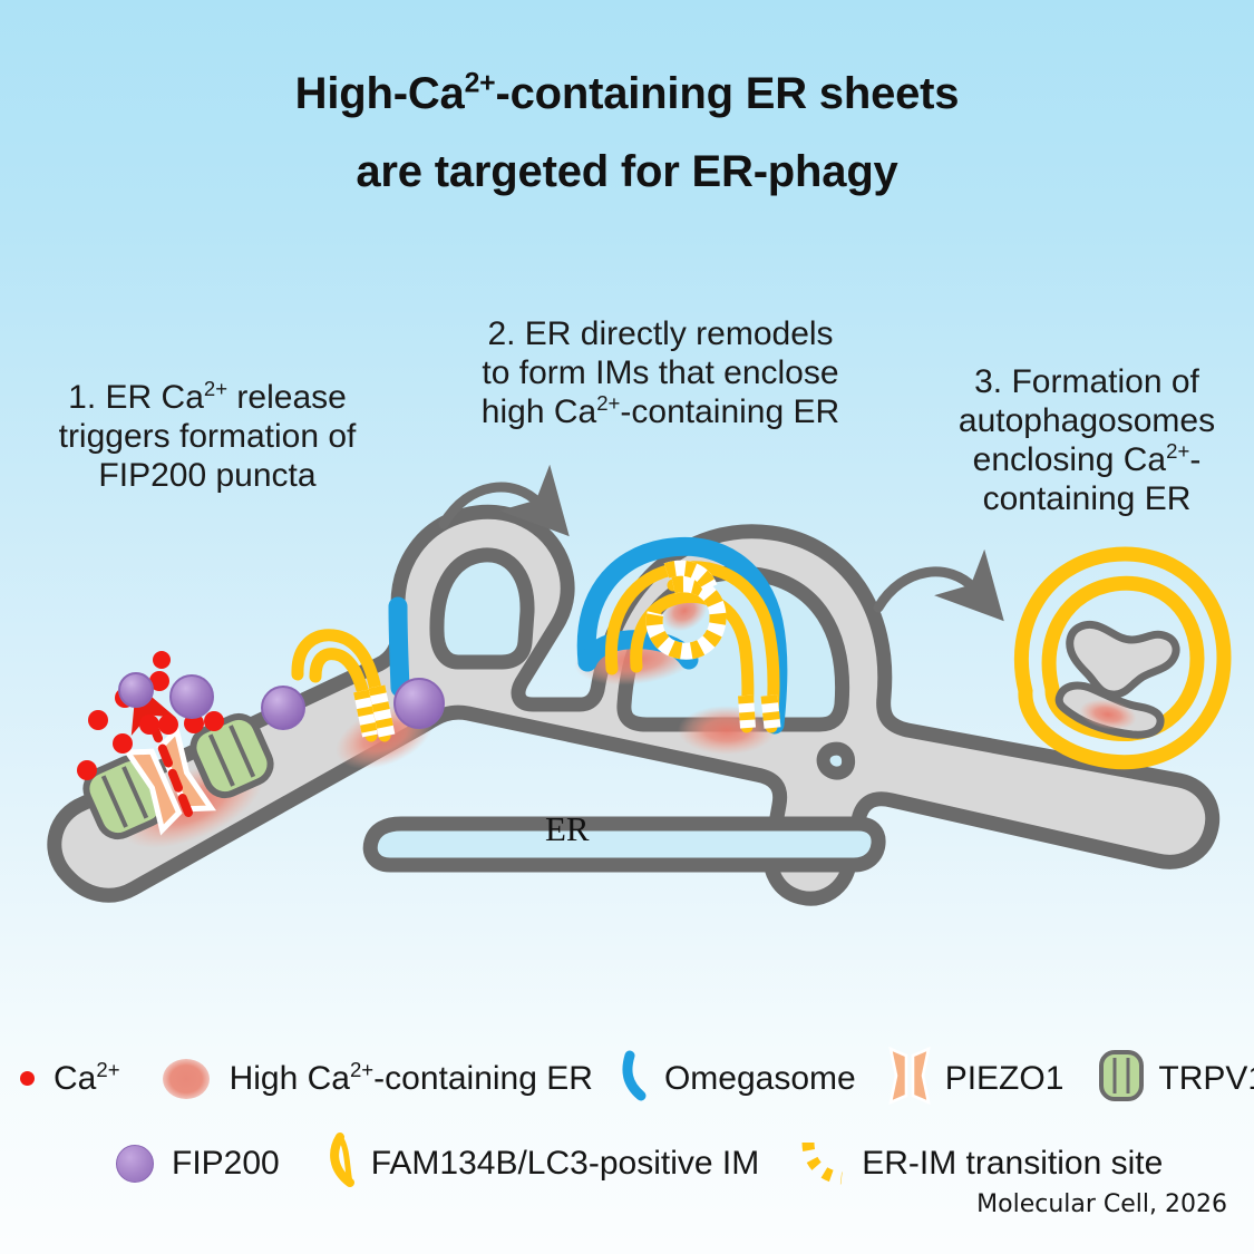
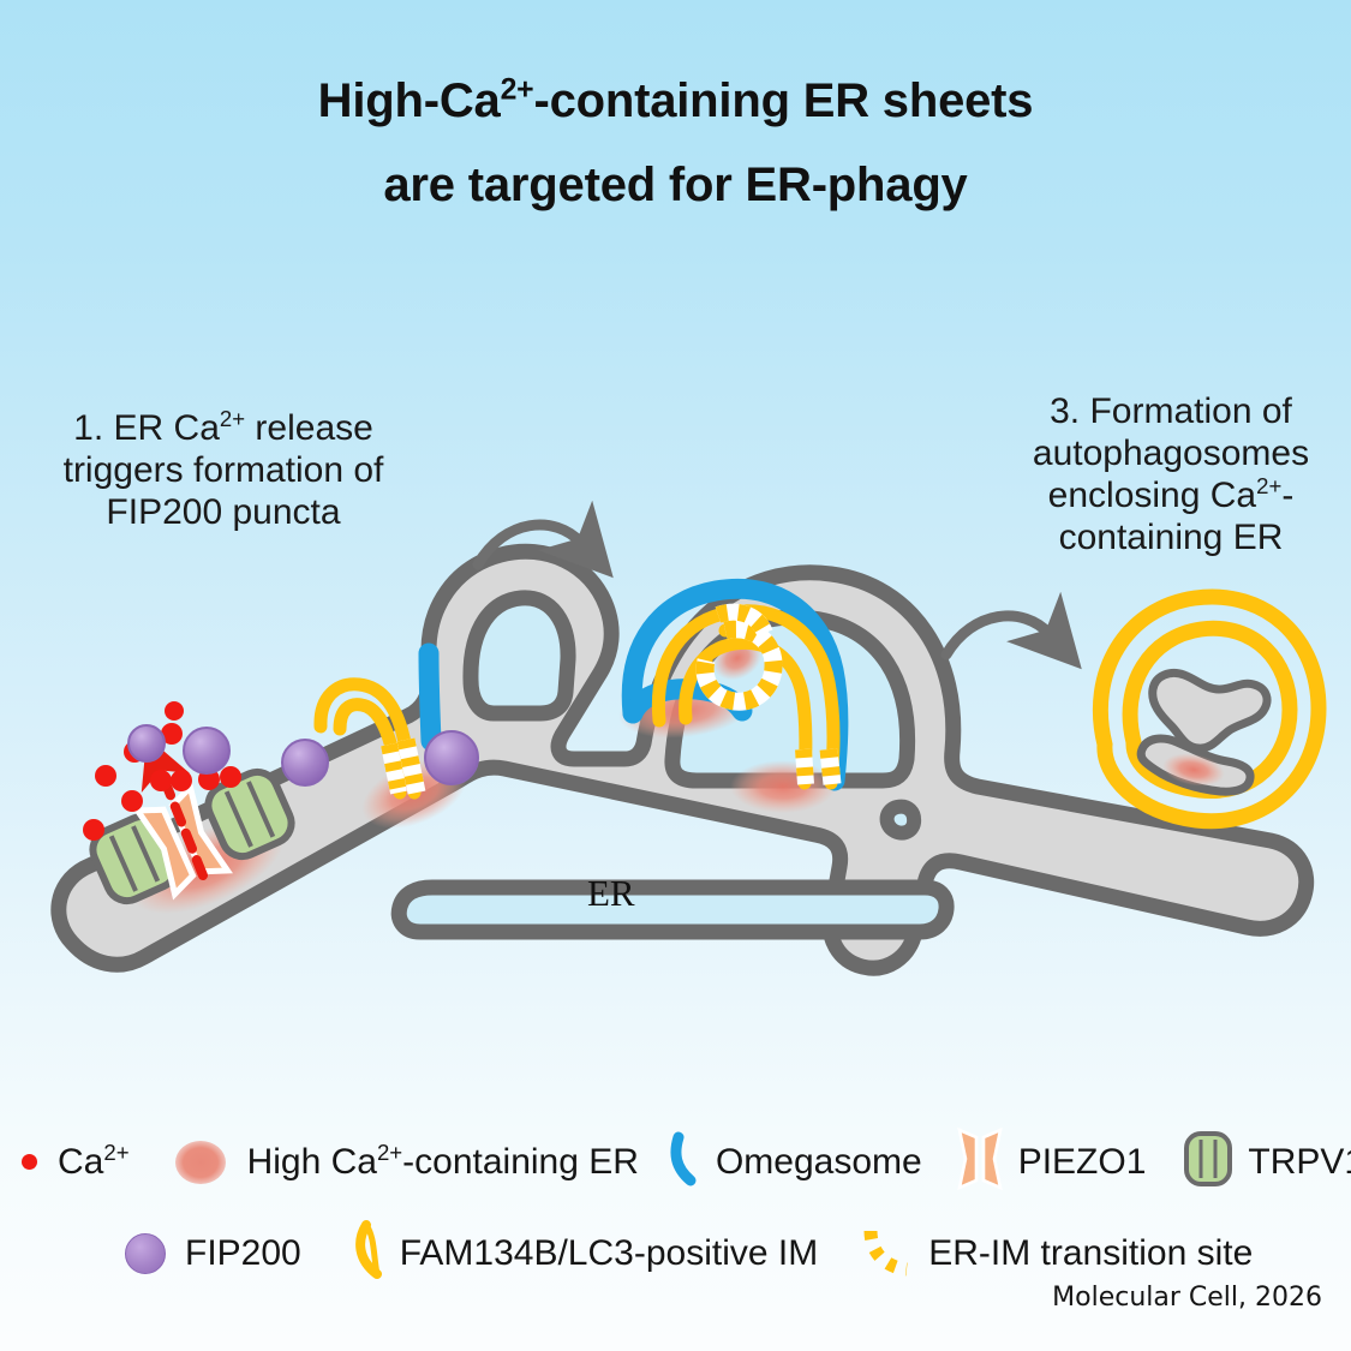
  High-Ca2+-containing ER sheets
  are targeted for ER-phagy
  1. ER Ca2+ release
  triggers formation of
  FIP200 puncta
- 2. ER directly remodels
- to form IMs that enclose
- high Ca2+-containing ER
  3. Formation of
  autophagosomes
  enclosing Ca2+-
  containing ER
  ER
  Ca2+
  High Ca2+-containing ER
  Omegasome
  PIEZO1
  TRPV
  FIP200
  FAM134B/LC3-positive IM
  ER-IM transition site
  Molecular Cell, 2026
